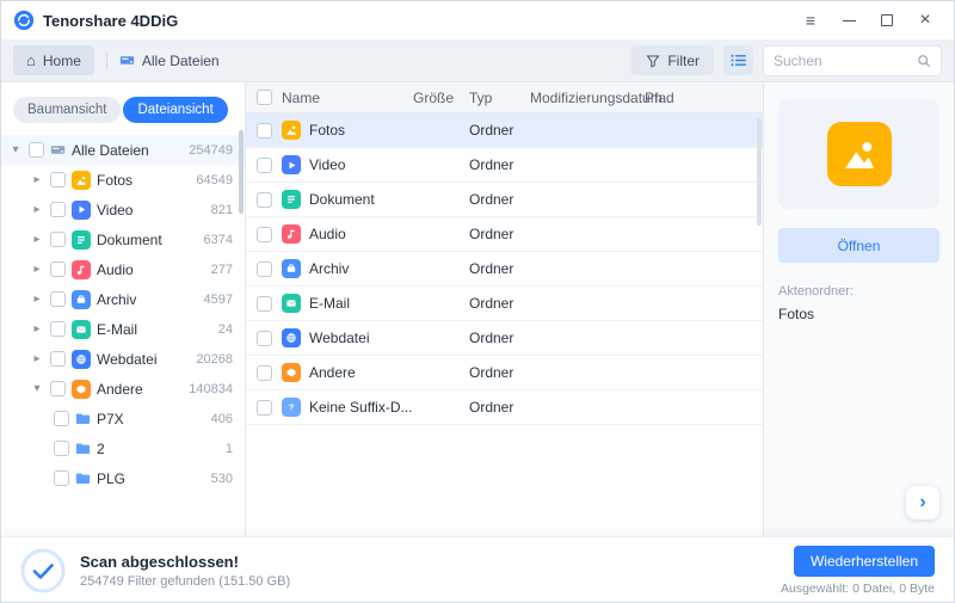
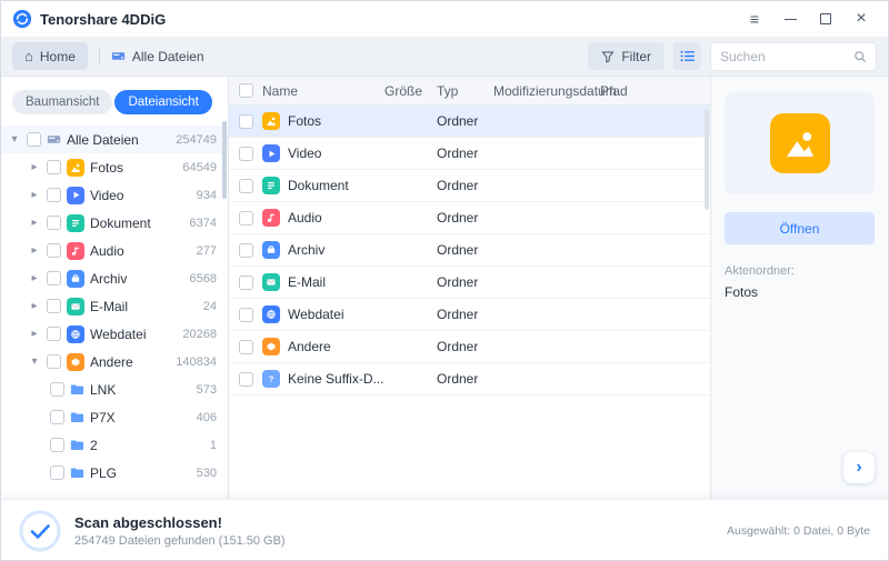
  Tenorshare 4DDiG
  ≡
  ×
  ⌂
  Home
  Alle Dateien
  Filter
  Suchen
  Baumansicht
  Dateiansicht
  ▾
  Alle Dateien
  254749
  ▸
  Fotos
  64549
  ▸
  Video
- 821
+ 934
  ▸
  Dokument
  6374
  ▸
  Audio
  277
  ▸
  Archiv
- 4597
+ 6568
  ▸
  E-Mail
  24
  ▸
  Webdatei
  20268
  ▾
  Andere
  140834
+ LNK
+ 573
  P7X
  406
  2
  1
  PLG
  530
  Name
  Größe
  Typ
  Modifizierungsdat
  Pfad
  Fotos
  Ordner
  Video
  Ordner
  Dokument
  Ordner
  Audio
  Ordner
  Archiv
  Ordner
  E-Mail
  Ordner
  Webdatei
  Ordner
  Andere
  Ordner
  ?
  Keine Suffix-D...
  Ordner
  Öffnen
  Aktenordner:
  Fotos
  ›
  Scan abgeschlossen!
- 254749 Filter gefunden (151.50 GB)
+ 254749 Dateien gefunden (151.50 GB)
- Wiederherstellen
  Ausgewählt: 0 Datei, 0 Byte
